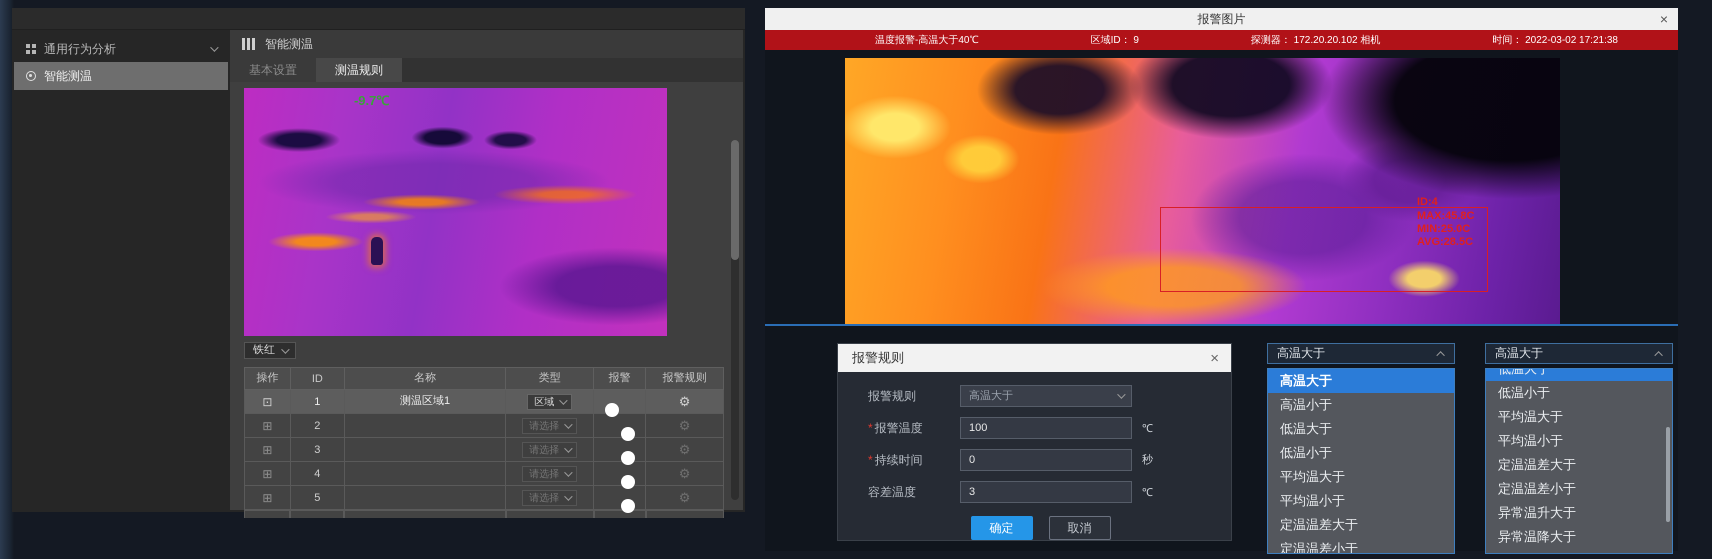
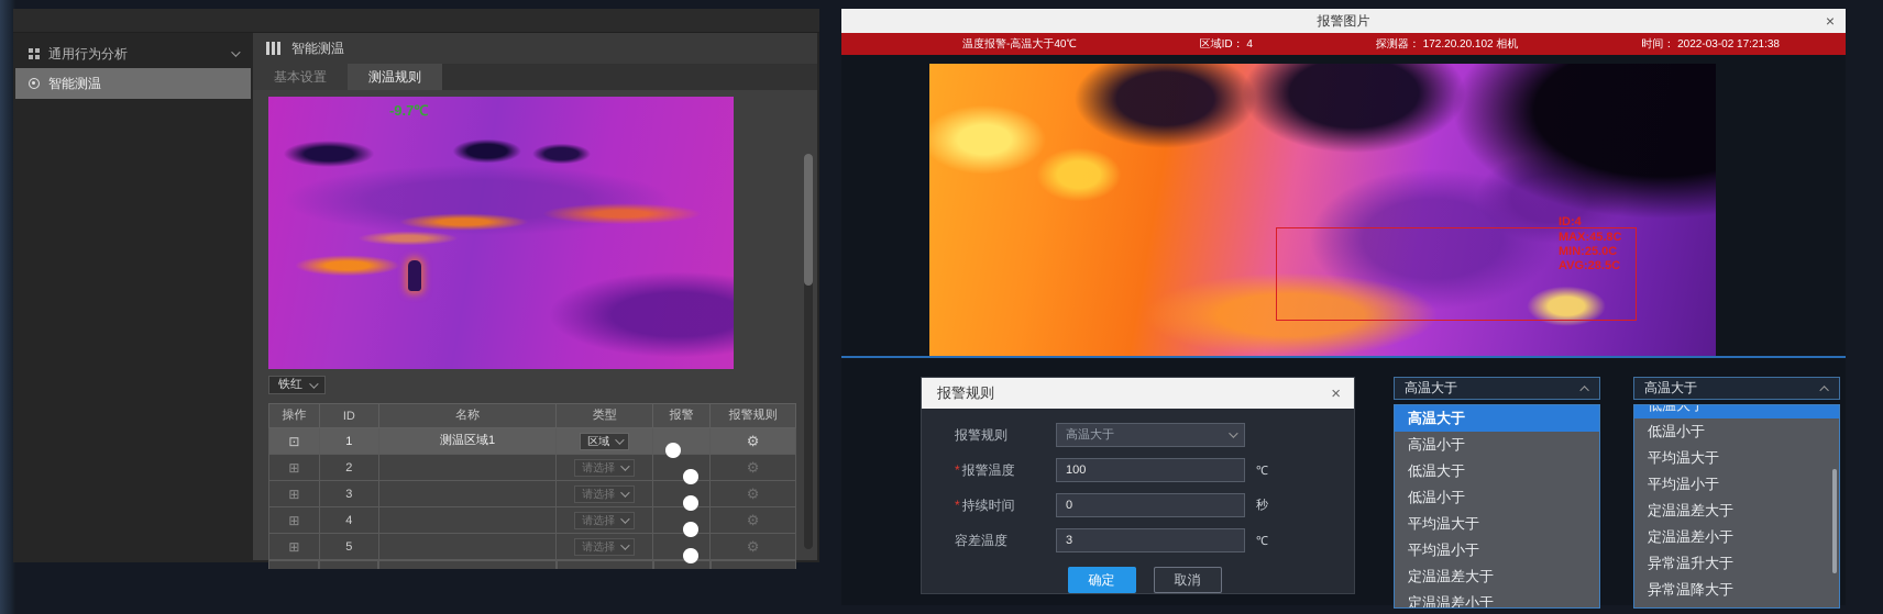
  通用行为分析
  智能测温
  智能测温
  基本设置
  测温规则
  -9.7℃
  铁红
  操作	ID	名称	类型	报警	报警规则
  ⊡	1	测温区域1	区域		⚙
  ⊞	2		请选择		⚙
  ⊞	3		请选择		⚙
  ⊞	4		请选择		⚙
  ⊞	5		请选择		⚙
  报警图片
  ×
  温度报警-高温大于40℃
- 区域ID： 9
+ 区域ID： 4
  探测器： 172.20.20.102 相机
  时间： 2022-03-02 17:21:38
  ID:4
  MAX:45.8C
  MIN:25.0C
  AVG:28.5C
  报警规则
  ×
  报警规则
  高温大于
  报警温度
  100
  ℃
  持续时间
  0
  秒
  容差温度
  3
  ℃
  确定
  取消
  高温大于
  高温大于
  高温小于
  低温大于
  低温小于
  平均温大于
  平均温小于
  定温温差大于
  定温温差小于
  高温大于
  低温大于
  低温小于
  平均温大于
  平均温小于
  定温温差大于
  定温温差小于
  异常温升大于
  异常温降大于
